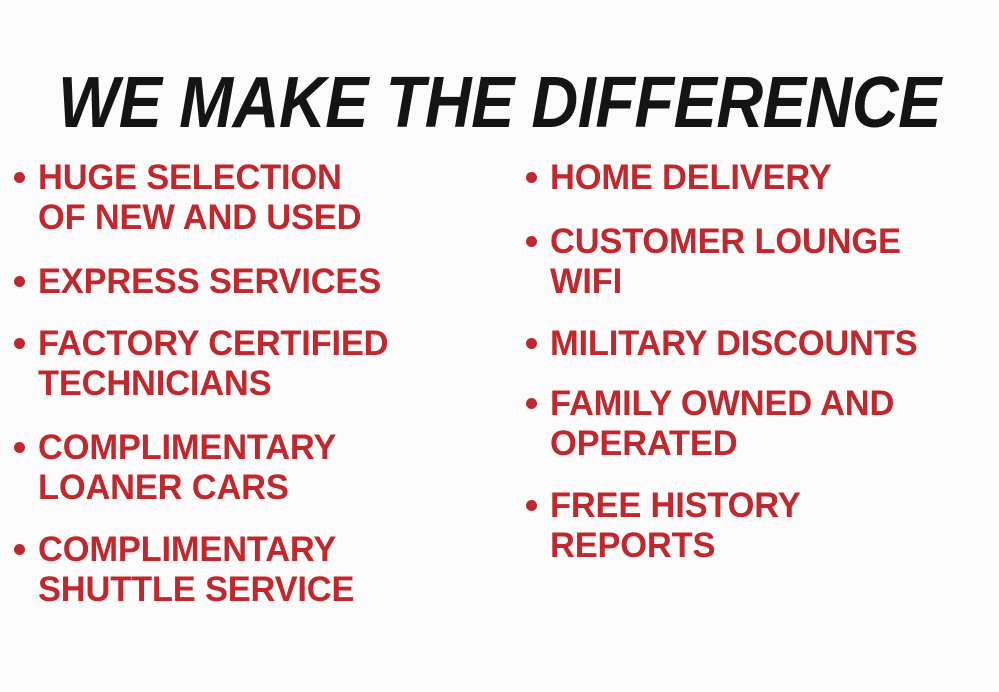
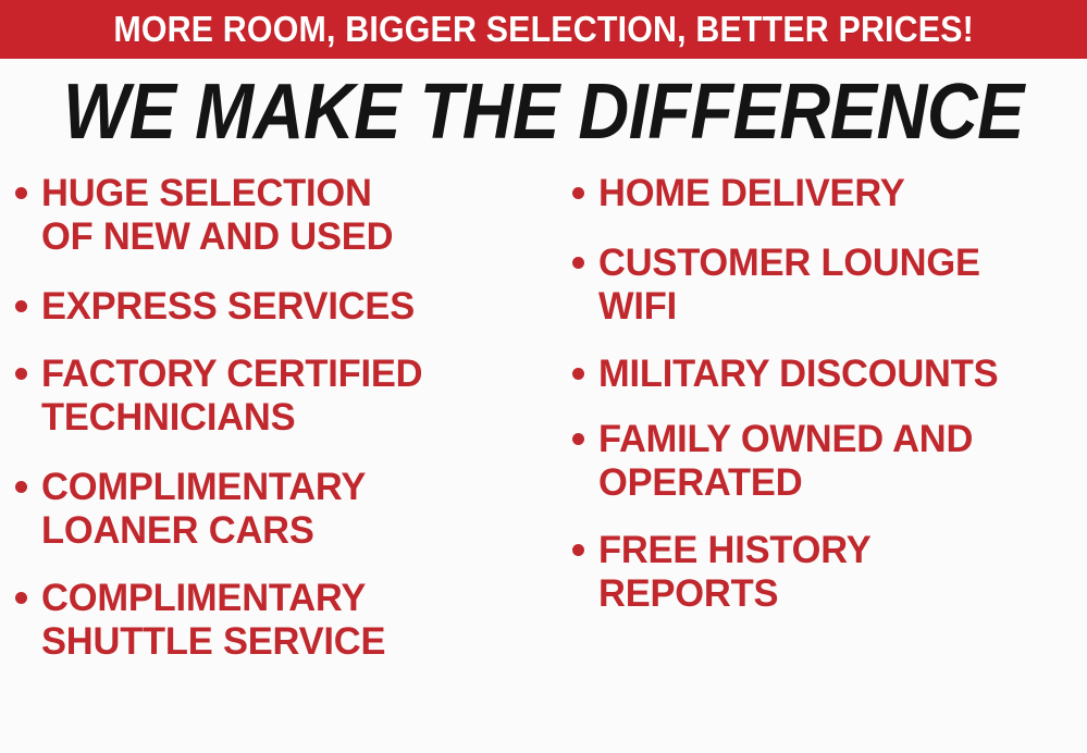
+ MORE ROOM, BIGGER SELECTION, BETTER PRICES!
  WE MAKE THE DIFFERENCE
  HUGE SELECTION
  OF NEW AND USED
  EXPRESS SERVICES
  FACTORY CERTIFIED
  TECHNICIANS
  COMPLIMENTARY
  LOANER CARS
  COMPLIMENTARY
  SHUTTLE SERVICE
  HOME DELIVERY
  CUSTOMER LOUNGE
  WIFI
  MILITARY DISCOUNTS
  FAMILY OWNED AND
  OPERATED
  FREE HISTORY
  REPORTS
